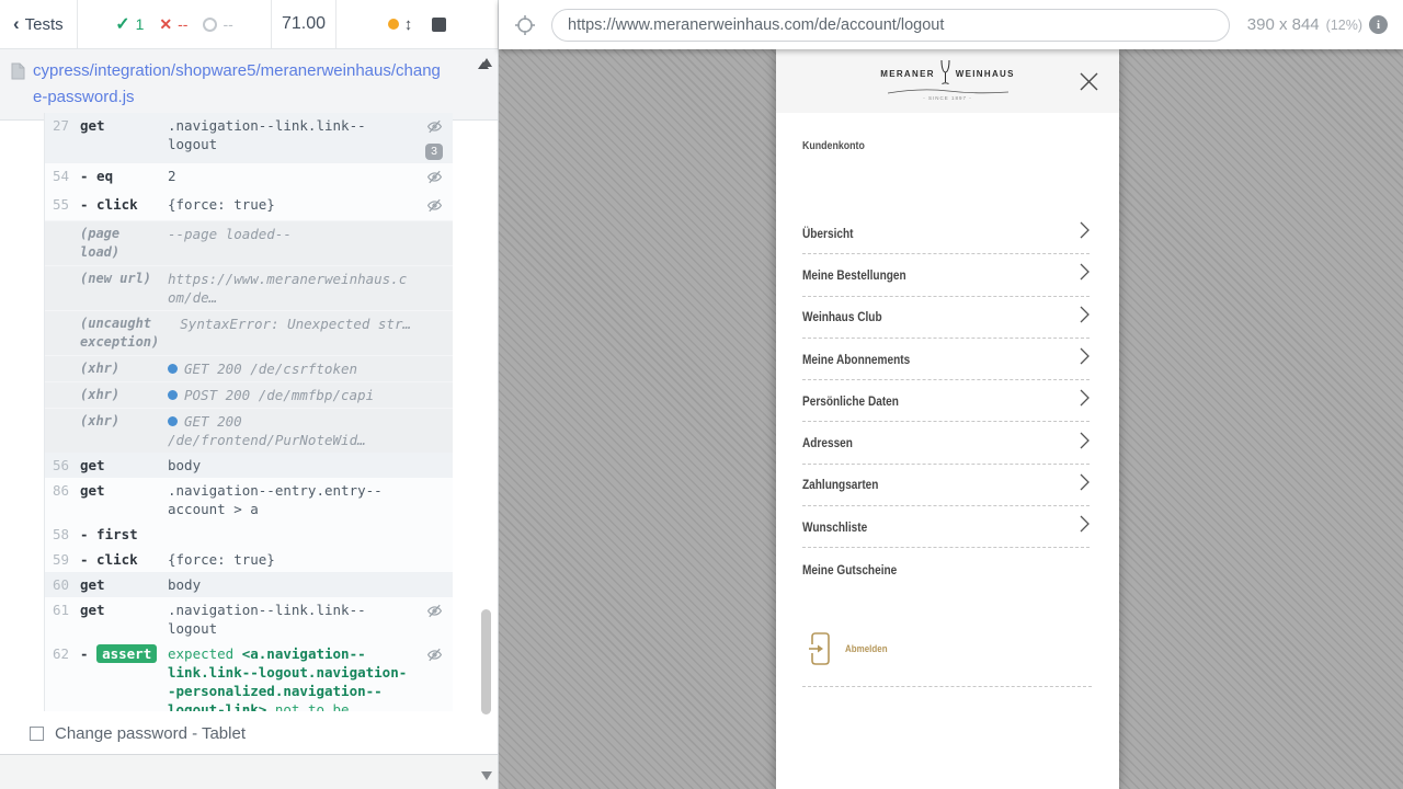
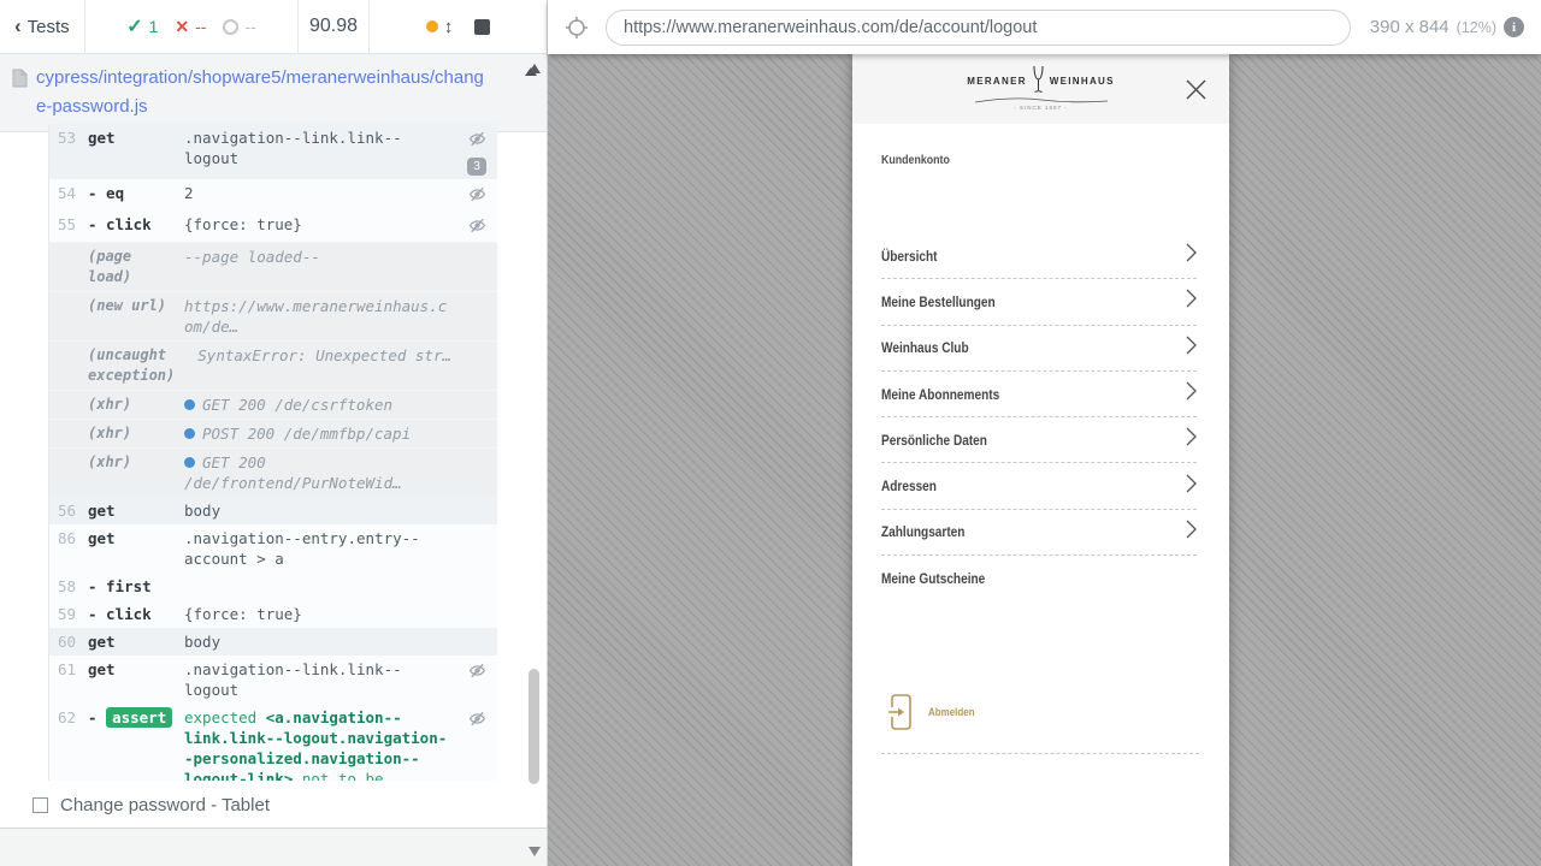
  ‹
  Tests
  ✓
  1
  ✕
  --
  --
- 71.00
+ 90.98
  ↕
  cypress/integration/shopware5/meranerweinhaus/change-password.js
- 27
+ 53
  get
  .navigation--link.link--logout
  3
  54
  - eq
  2
  55
  - click
  {force: true}
  (page load)
  --page loaded--
  (new url)
  https://www.meranerweinhaus.com/de…
  (uncaught exception)
  SyntaxError: Unexpected str…
  (xhr)
  GET 200 /de/csrftoken
  (xhr)
  POST 200 /de/mmfbp/capi
  (xhr)
  GET 200 /de/frontend/PurNoteWid…
  56
  get
  body
  86
  get
  .navigation--entry.entry--account > a
  58
  - first
  59
  - click
  {force: true}
  60
  get
  body
  61
  get
  .navigation--link.link--logout
  62
  - assert
  expected <a.navigation--link.link--logout.navigation--personalized.navigation--logout-link> not to be
  Change password - Tablet
  https://www.meranerweinhaus.com/de/account/logout
  390 x 844
  (12%)
  i
  MERANER
  WEINHAUS
  Kundenkonto
  Übersicht
  Meine Bestellungen
  Weinhaus Club
  Meine Abonnements
  Persönliche Daten
  Adressen
  Zahlungsarten
- Wunschliste
  Meine Gutscheine
  Abmelden
